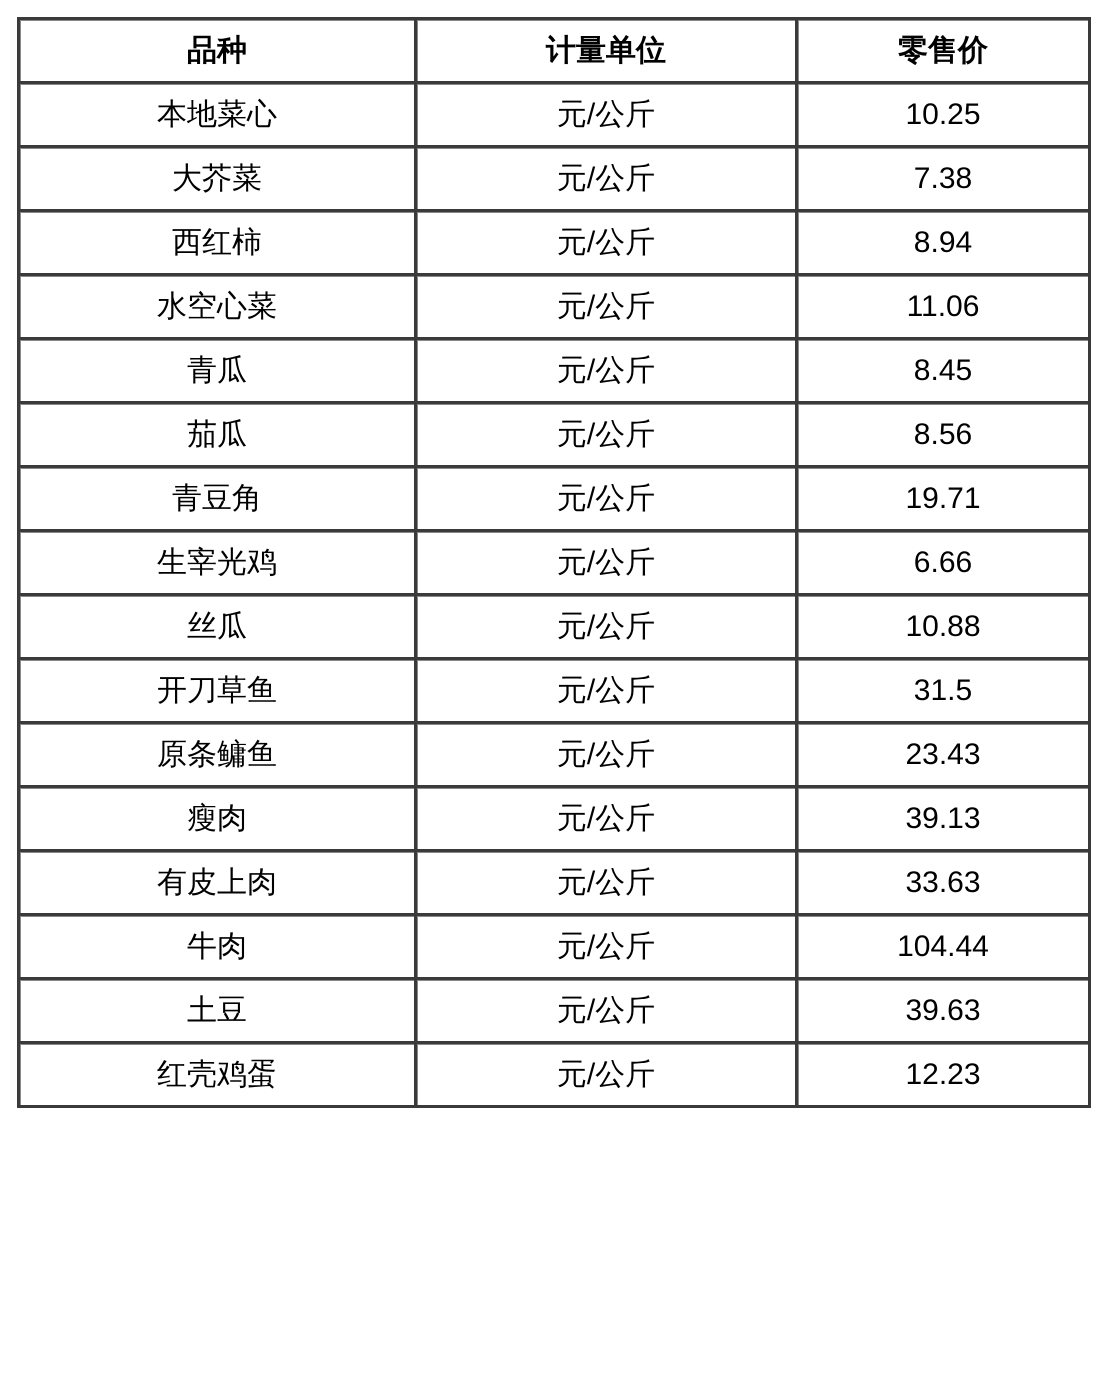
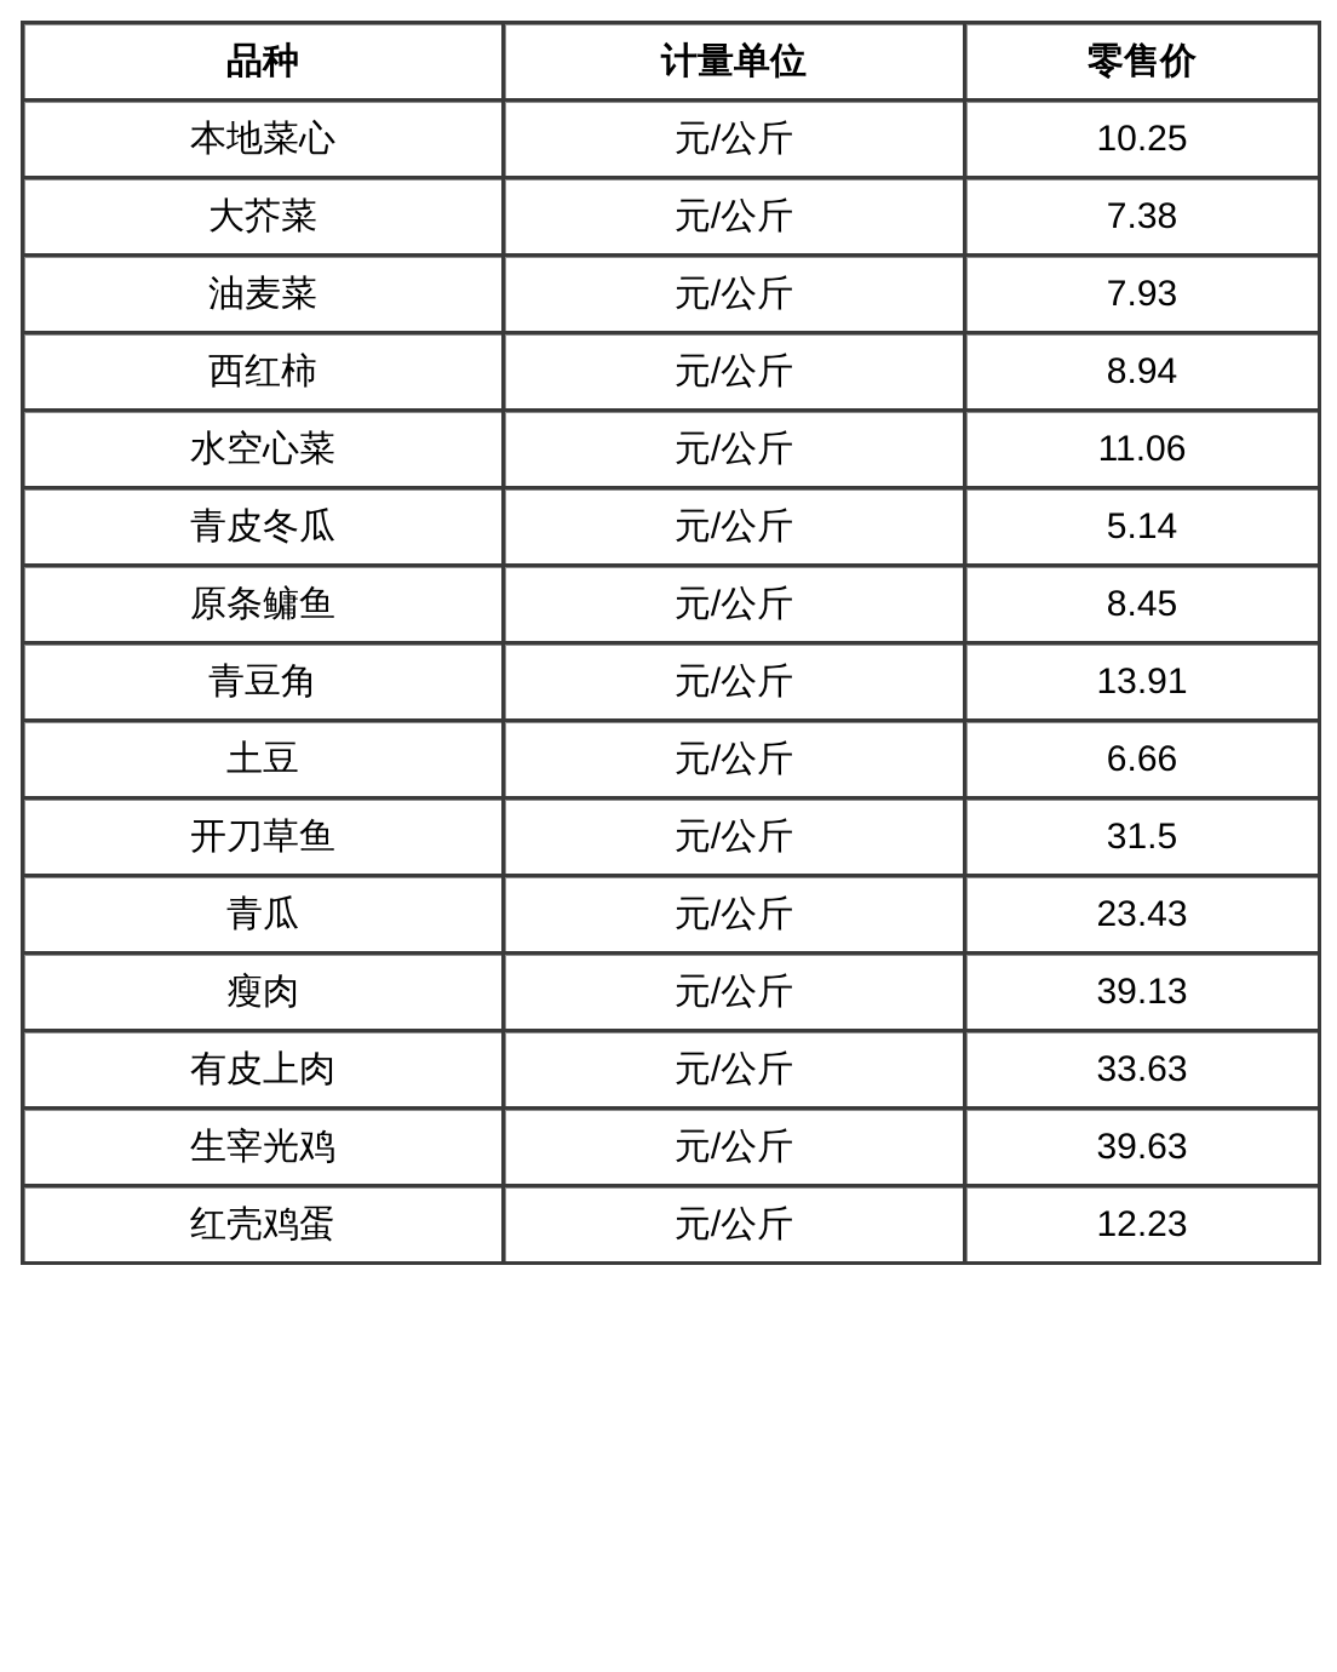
  品种	计量单位	零售价
  本地菜心	元/公斤	10.25
  大芥菜	元/公斤	7.38
+ 油麦菜	元/公斤	7.93
  西红柿	元/公斤	8.94
  水空心菜	元/公斤	11.06
+ 青皮冬瓜	元/公斤	5.14
- 青瓜	元/公斤	8.45
+ 原条鳙鱼	元/公斤	8.45
- 茄瓜	元/公斤	8.56
- 青豆角	元/公斤	19.71
+ 青豆角	元/公斤	13.91
- 生宰光鸡	元/公斤	6.66
+ 土豆	元/公斤	6.66
- 丝瓜	元/公斤	10.88
  开刀草鱼	元/公斤	31.5
- 原条鳙鱼	元/公斤	23.43
+ 青瓜	元/公斤	23.43
  瘦肉	元/公斤	39.13
  有皮上肉	元/公斤	33.63
- 牛肉	元/公斤	104.44
- 土豆	元/公斤	39.63
+ 生宰光鸡	元/公斤	39.63
  红壳鸡蛋	元/公斤	12.23
